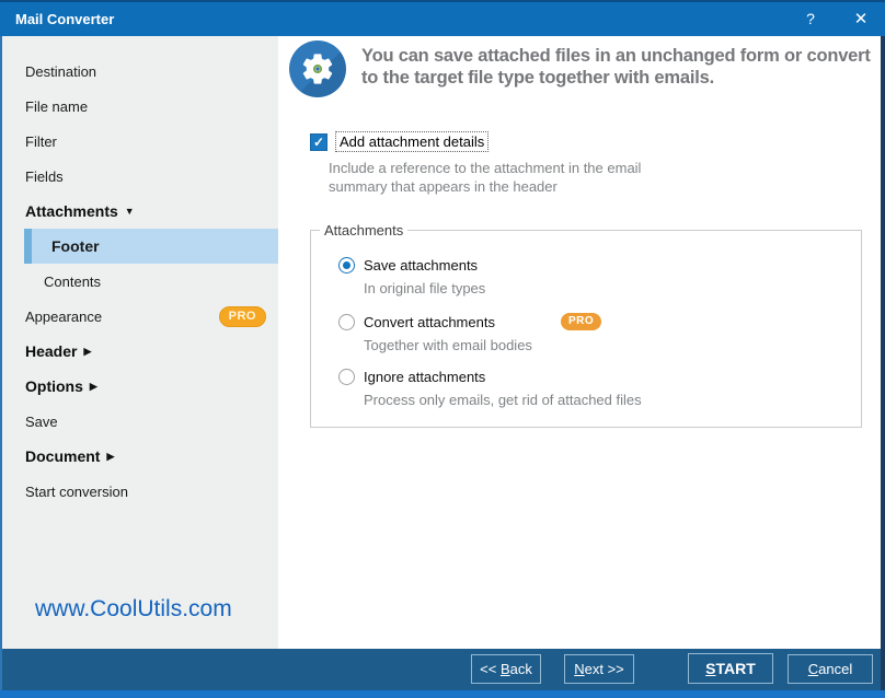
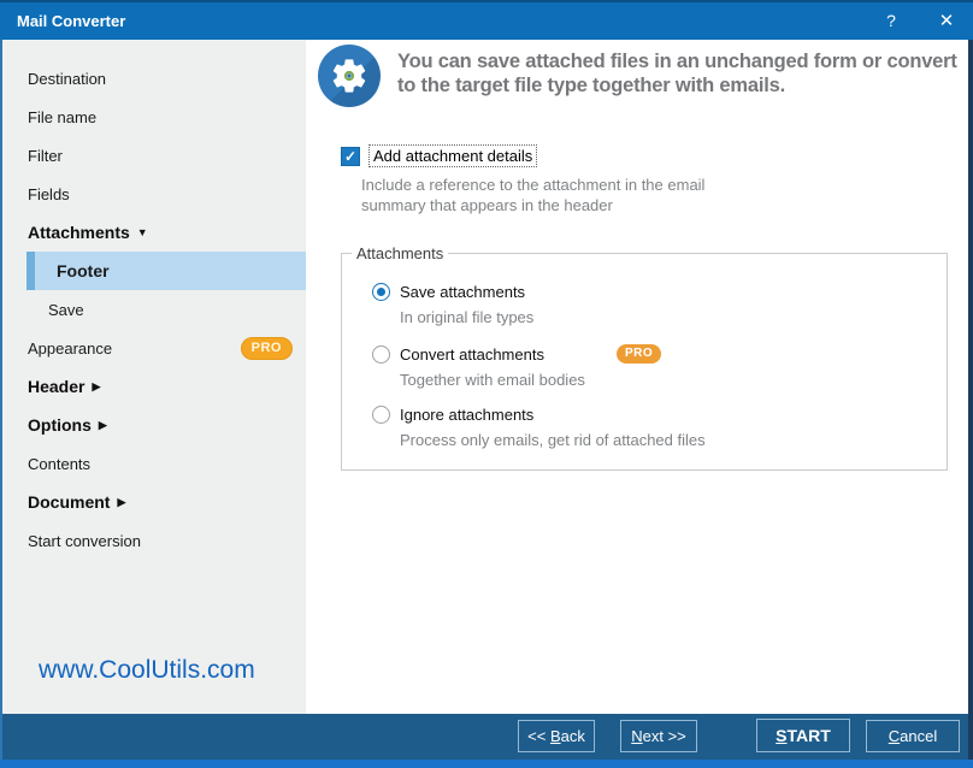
  Mail Converter
  ?
  ✕
  Destination
  File name
  Filter
  Fields
  Attachments
  ▼
  Footer
- Contents
+ Save
  Appearance
  PRO
  Header
  ▶
  Options
  ▶
- Save
+ Contents
  Document
  ▶
  Start conversion
  www.CoolUtils.com
  You can save attached files in an unchanged form or convert to the target file type together with emails.
  ✓
  Add attachment details
  Include a reference to the attachment in the email summary that appears in the header
  Attachments
  Save attachments
  In original file types
  Convert attachments
  PRO
  Together with email bodies
  Ignore attachments
  Process only emails, get rid of attached files
  << Back
  Next >>
  START
  Cancel
